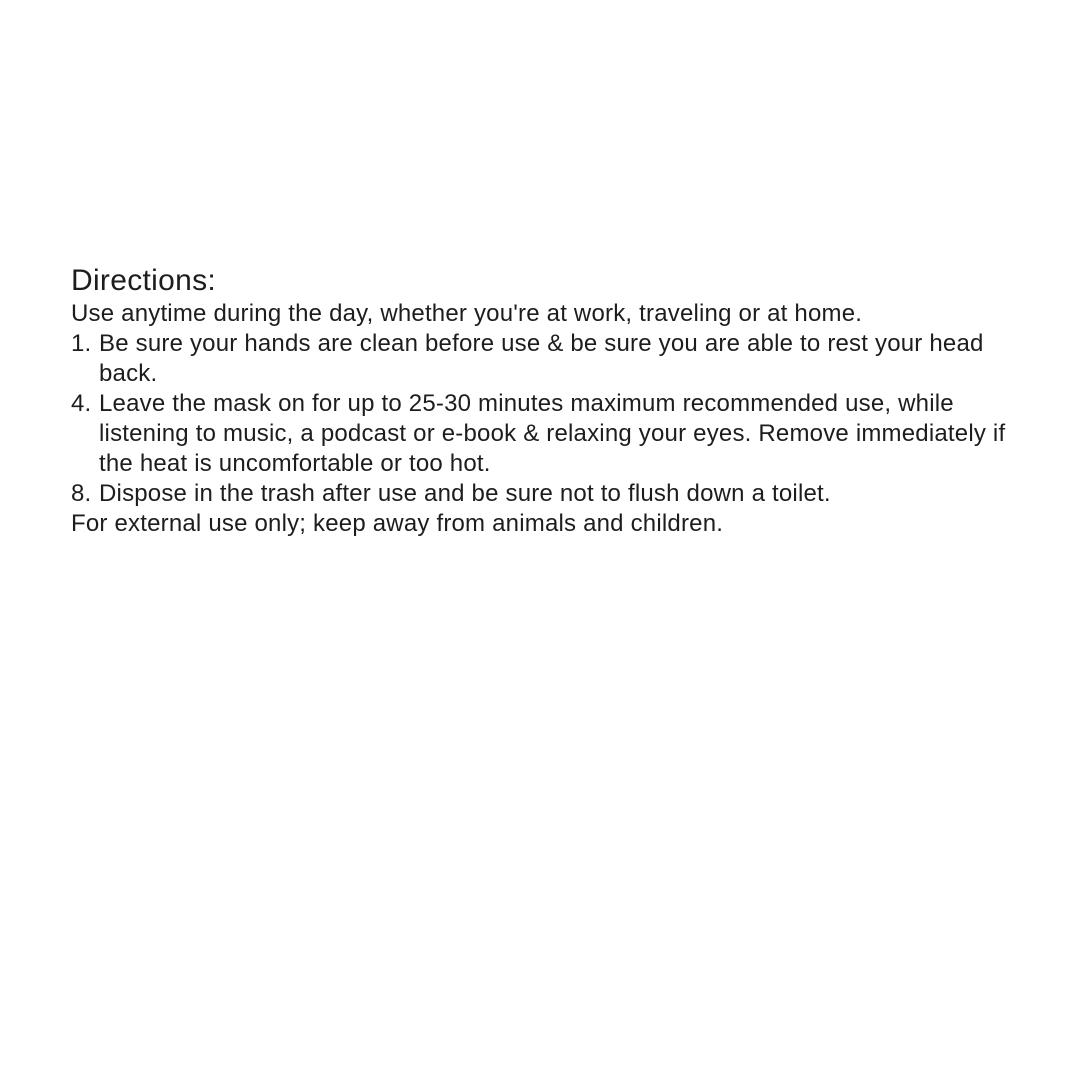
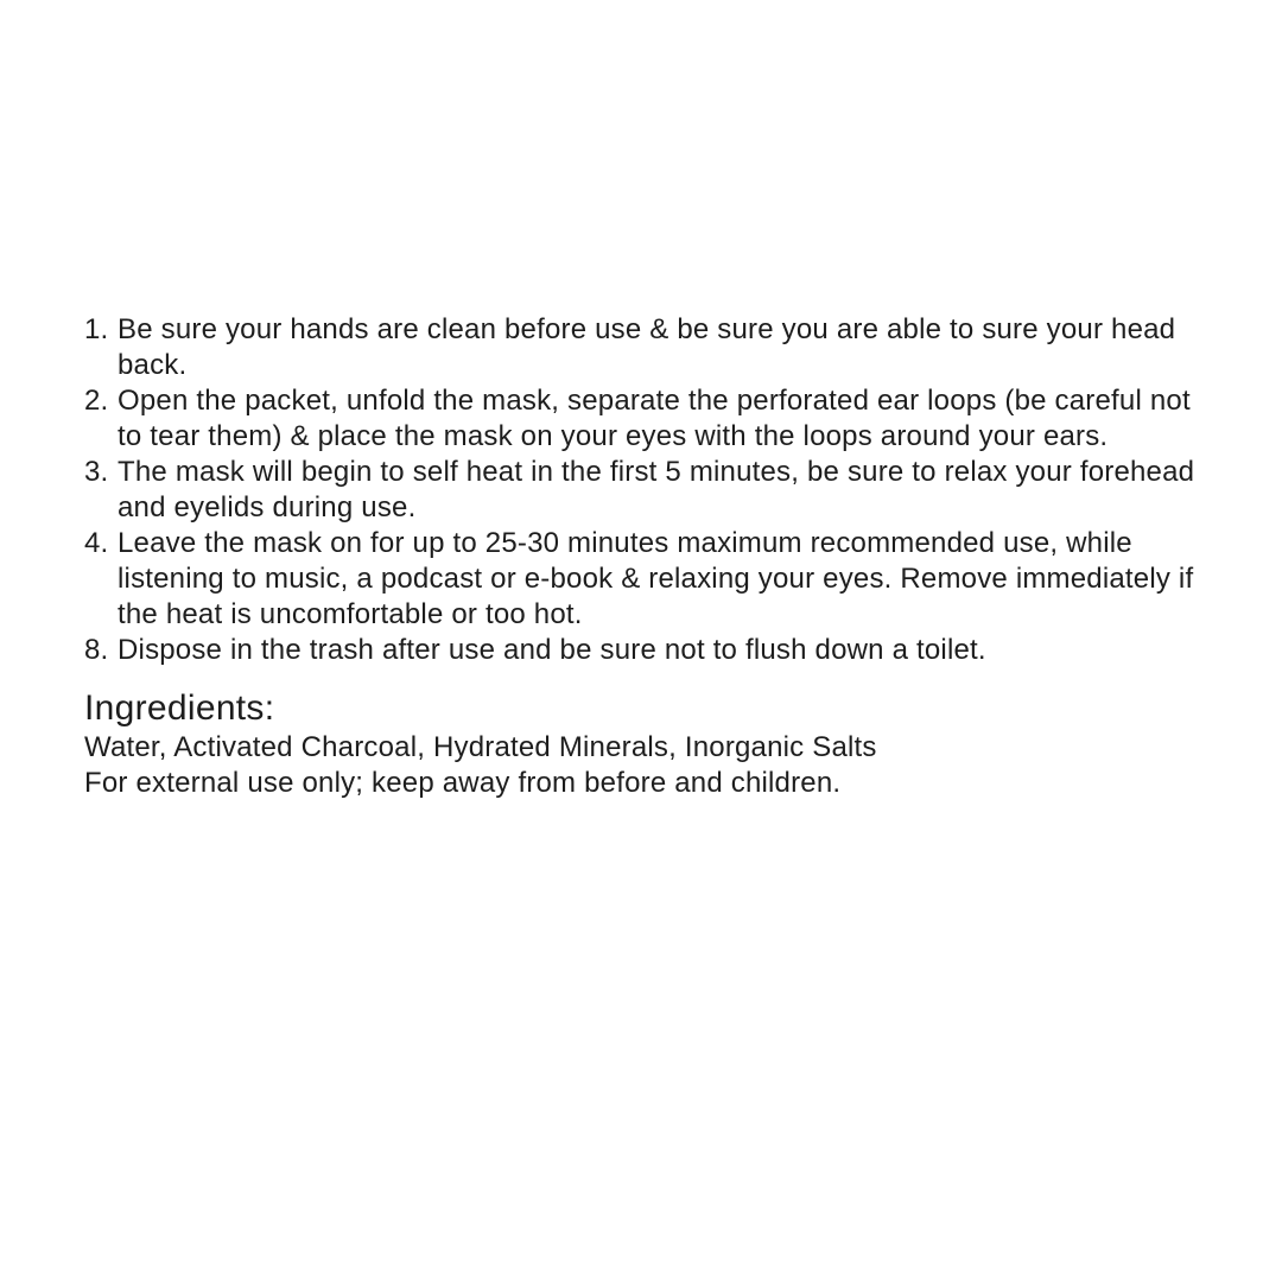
- Directions:
- Use anytime during the day, whether you're at work, traveling or at home.
  1.
- Be sure your hands are clean before use & be sure you are able to rest your head back.
+ Be sure your hands are clean before use & be sure you are able to sure your head back.
+ 2.
+ Open the packet, unfold the mask, separate the perforated ear loops (be careful not to tear them) & place the mask on your eyes with the loops around your ears.
+ 3.
+ The mask will begin to self heat in the first 5 minutes, be sure to relax your forehead and eyelids during use.
  4.
  Leave the mask on for up to 25-30 minutes maximum recommended use, while listening to music, a podcast or e-book & relaxing your eyes. Remove immediately if the heat is uncomfortable or too hot.
  8.
  Dispose in the trash after use and be sure not to flush down a toilet.
+ Ingredients:
+ Water, Activated Charcoal, Hydrated Minerals, Inorganic Salts
- For external use only; keep away from animals and children.
+ For external use only; keep away from before and children.
